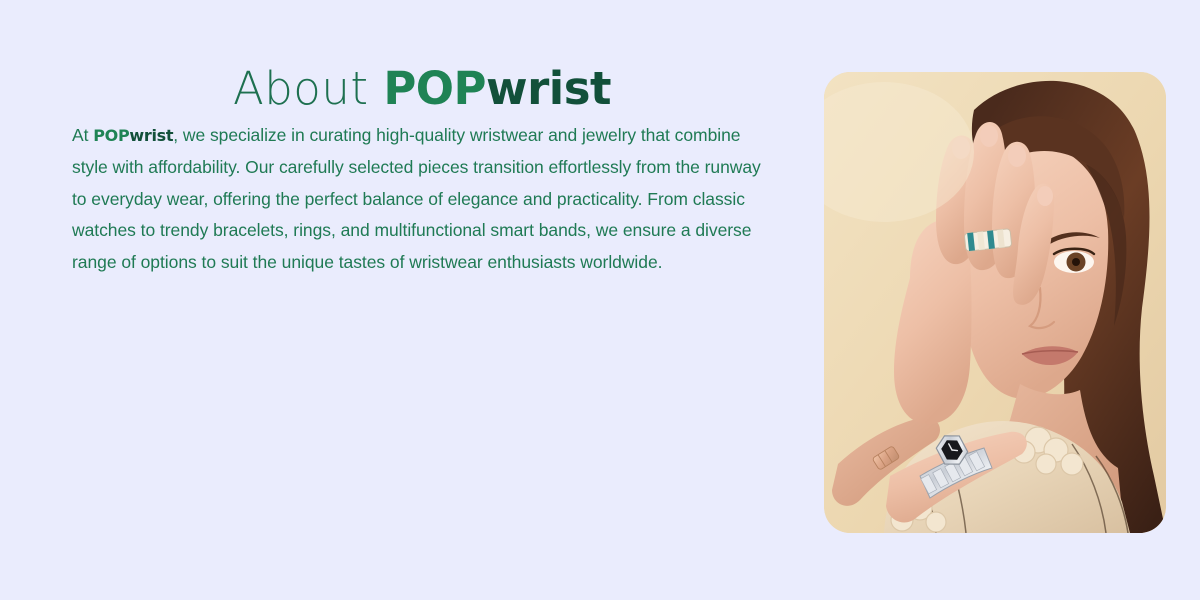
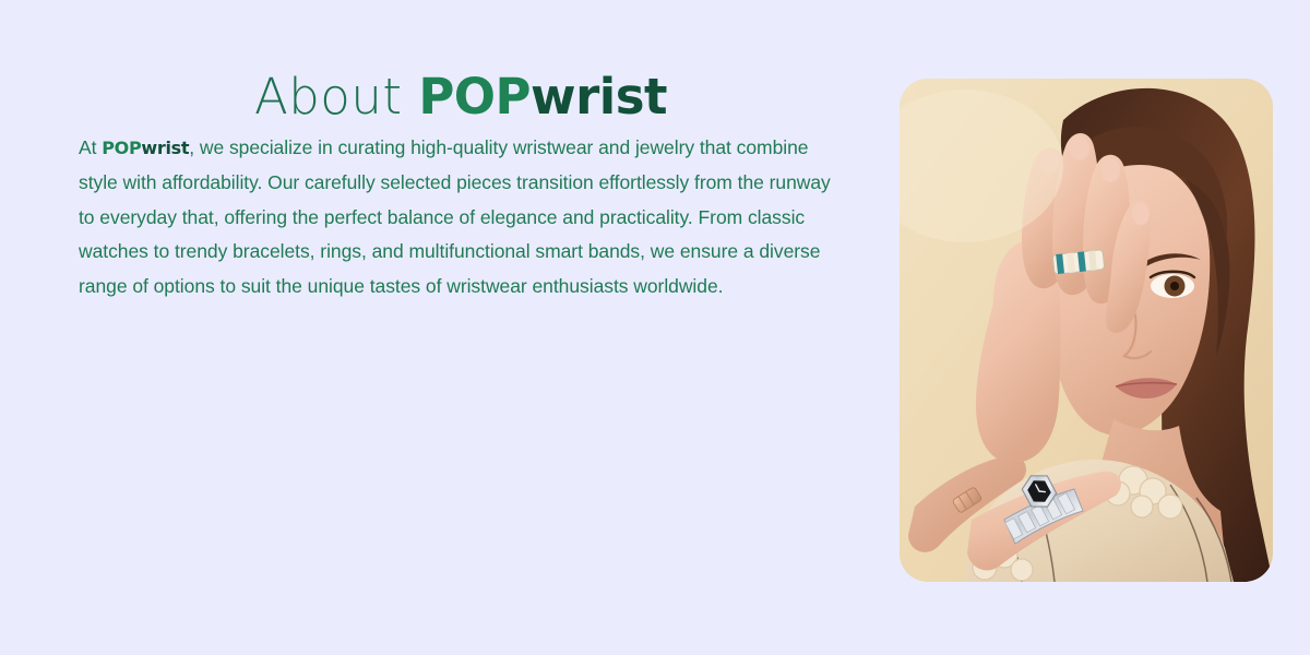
  About POPwrist
- At POPwrist, we specialize in curating high-quality wristwear and jewelry that combine style with affordability. Our carefully selected pieces transition effortlessly from the runway to everyday wear, offering the perfect balance of elegance and practicality. From classic watches to trendy bracelets, rings, and multifunctional smart bands, we ensure a diverse range of options to suit the unique tastes of wristwear enthusiasts worldwide.
+ At POPwrist, we specialize in curating high-quality wristwear and jewelry that combine style with affordability. Our carefully selected pieces transition effortlessly from the runway to everyday that, offering the perfect balance of elegance and practicality. From classic watches to trendy bracelets, rings, and multifunctional smart bands, we ensure a diverse range of options to suit the unique tastes of wristwear enthusiasts worldwide.
